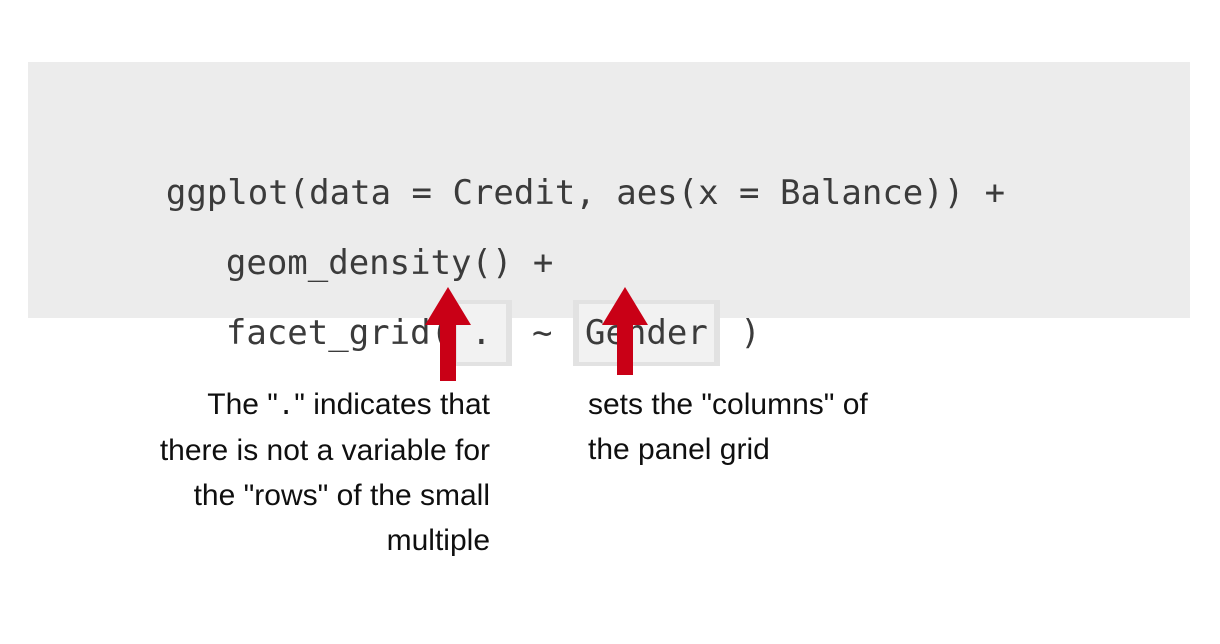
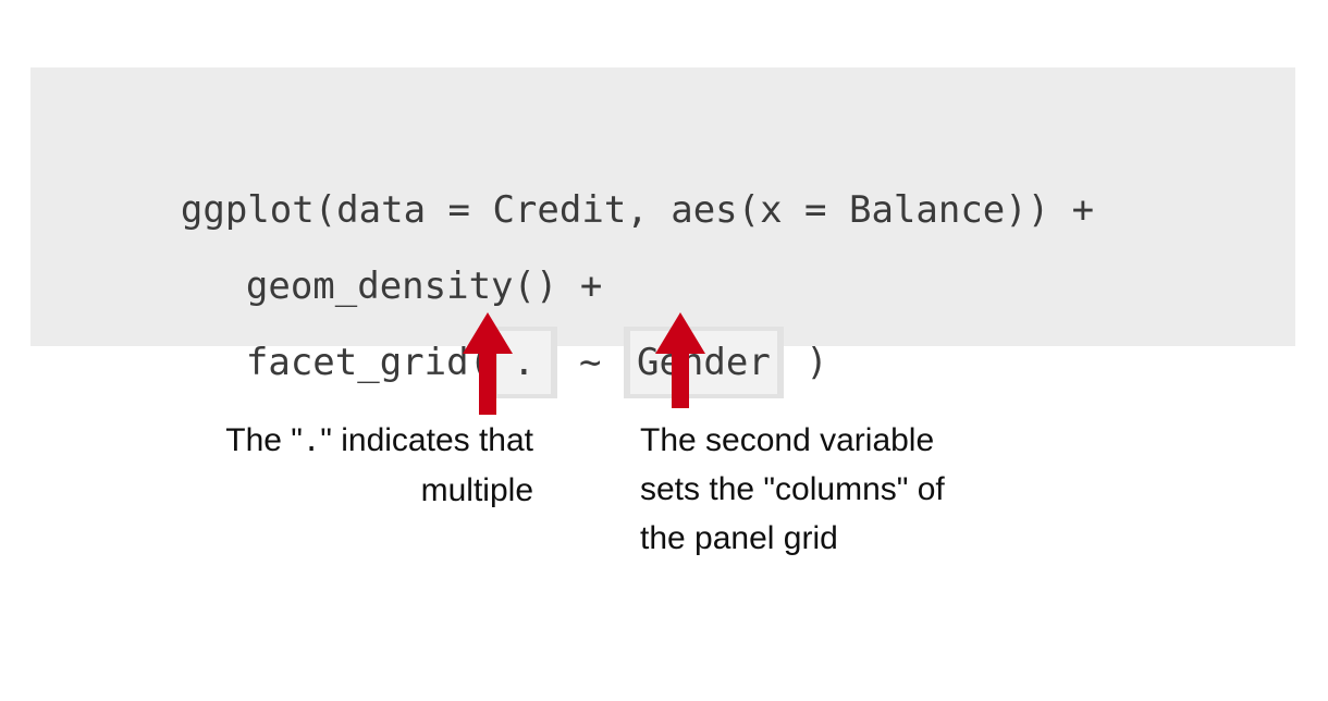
  ggplot(data = Credit, aes(x = Balance)) +
  geom_density() +
  facet_grid . ~ Gender )
  The "." indicates that
- there is not a variable for
- the "rows" of the small
  multiple
+ The second variable
  sets the "columns" of
  the panel grid
